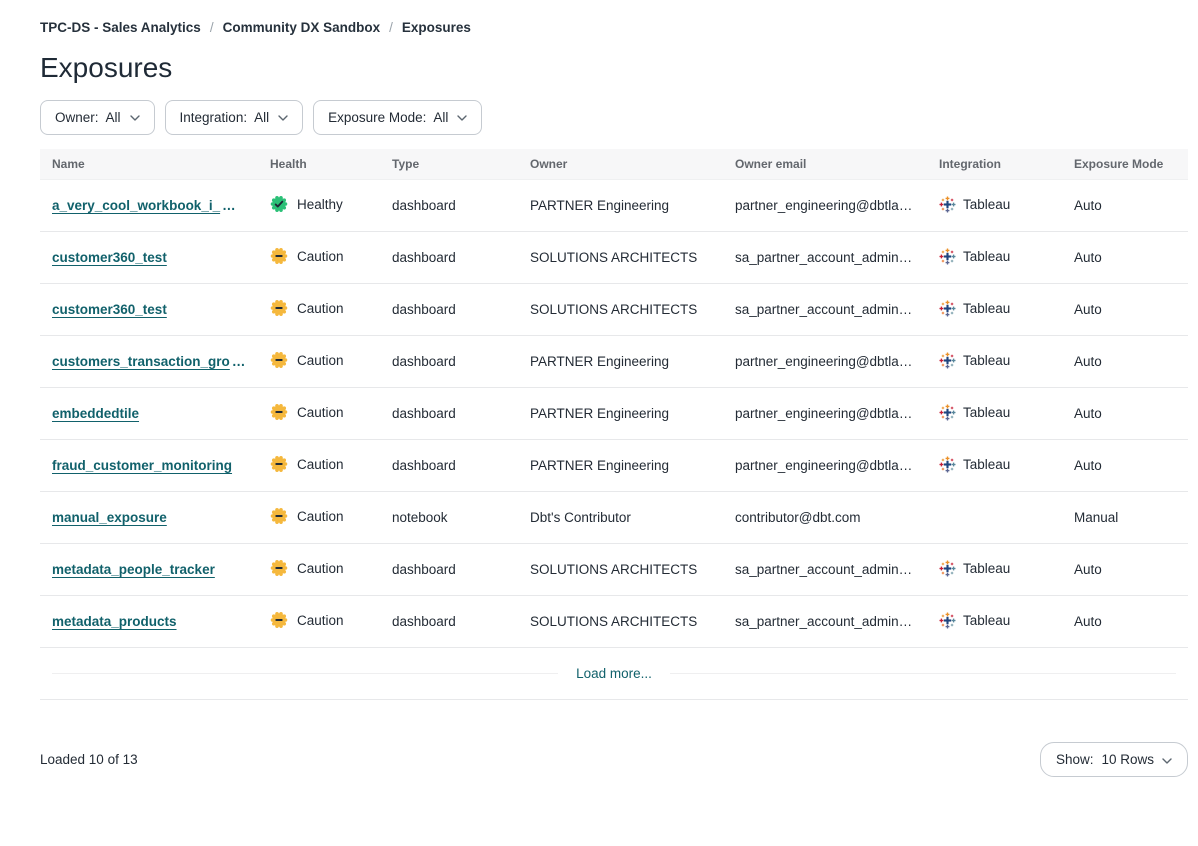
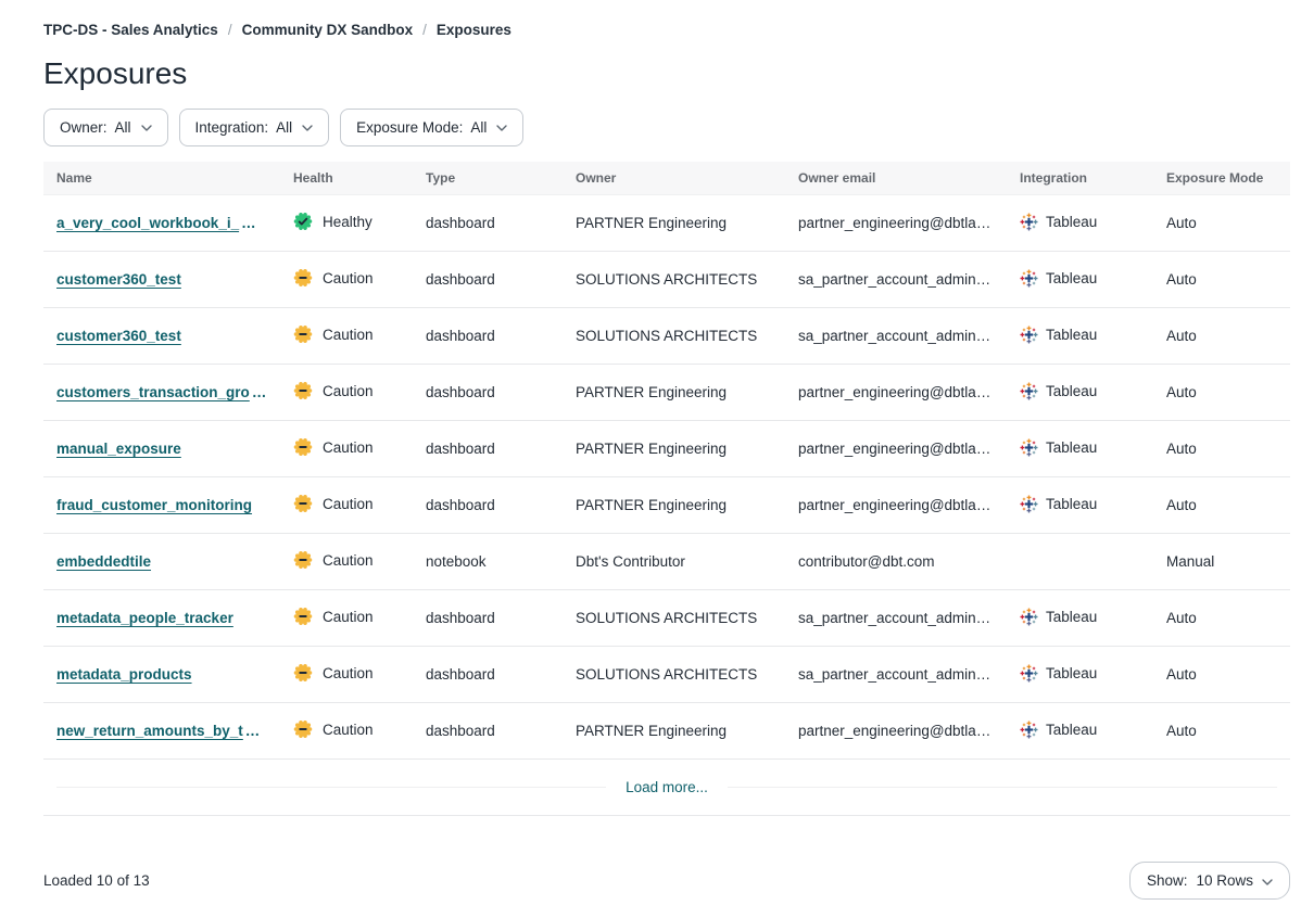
  TPC-DS - Sales Analytics
  /
  Community DX Sandbox
  /
  Exposures
  Exposures
  Owner:
  All
  Integration:
  All
  Exposure Mode:
  All
  Name	Health	Type	Owner	Owner email	Integration	Exposure Mode
  a_very_cool_workbook_i_ …	Healthy	dashboard	PARTNER Engineering	partner_engineering@dbtla…	Tableau	Auto
  customer360_test	Caution	dashboard	SOLUTIONS ARCHITECTS	sa_partner_account_admin…	Tableau	Auto
  customer360_test	Caution	dashboard	SOLUTIONS ARCHITECTS	sa_partner_account_admin…	Tableau	Auto
  customers_transaction_gro …	Caution	dashboard	PARTNER Engineering	partner_engineering@dbtla…	Tableau	Auto
- embeddedtile	Caution	dashboard	PARTNER Engineering	partner_engineering@dbtla…	Tableau	Auto
+ manual_exposure	Caution	dashboard	PARTNER Engineering	partner_engineering@dbtla…	Tableau	Auto
  fraud_customer_monitoring	Caution	dashboard	PARTNER Engineering	partner_engineering@dbtla…	Tableau	Auto
- manual_exposure	Caution	notebook	Dbt's Contributor	contributor@dbt.com		Manual
+ embeddedtile	Caution	notebook	Dbt's Contributor	contributor@dbt.com		Manual
  metadata_people_tracker	Caution	dashboard	SOLUTIONS ARCHITECTS	sa_partner_account_admin…	Tableau	Auto
  metadata_products	Caution	dashboard	SOLUTIONS ARCHITECTS	sa_partner_account_admin…	Tableau	Auto
+ new_return_amounts_by_t …	Caution	dashboard	PARTNER Engineering	partner_engineering@dbtla…	Tableau	Auto
  Load more...
  Loaded 10 of 13
  Show:
  10 Rows
